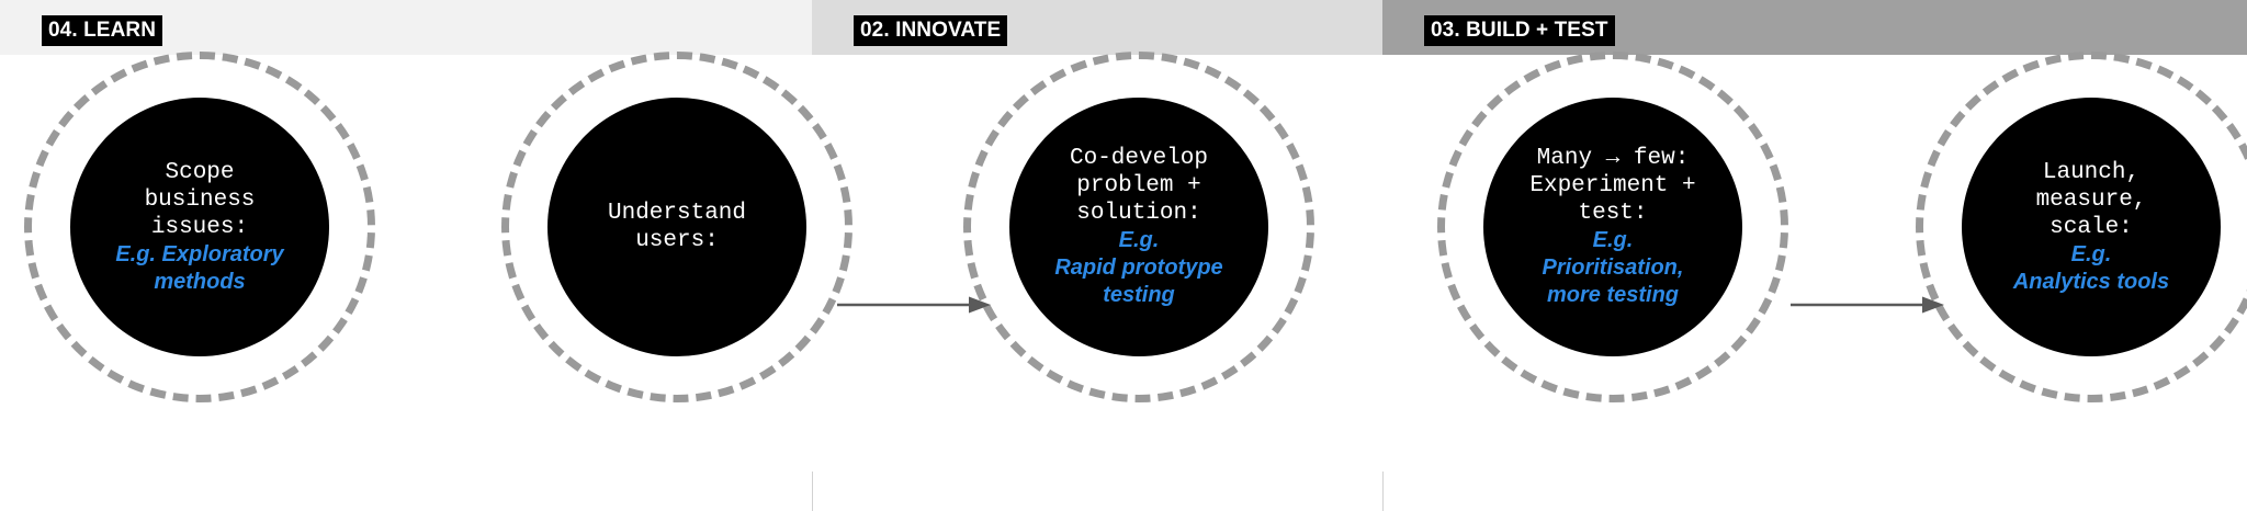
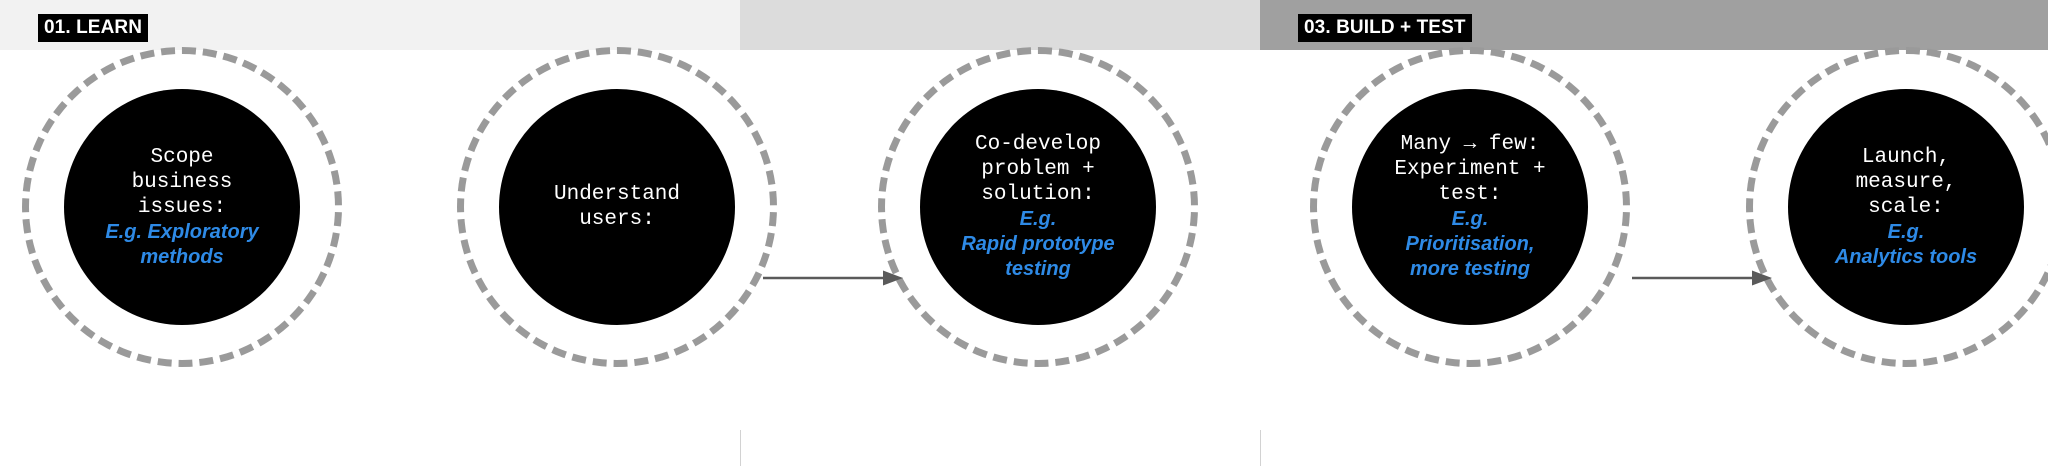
- 04. LEARN
+ 01. LEARN
- 02. INNOVATE
  03. BUILD + TEST
  Scope
  business
  issues:
  E.g. Exploratory
  methods
  Understand
  users:
  Co-develop
  problem +
  solution:
  E.g.
  Rapid prototype
  testing
  Many → few:
  Experiment +
  test:
  E.g.
  Prioritisation,
  more testing
  Launch,
  measure,
  scale:
  E.g.
  Analytics tools
